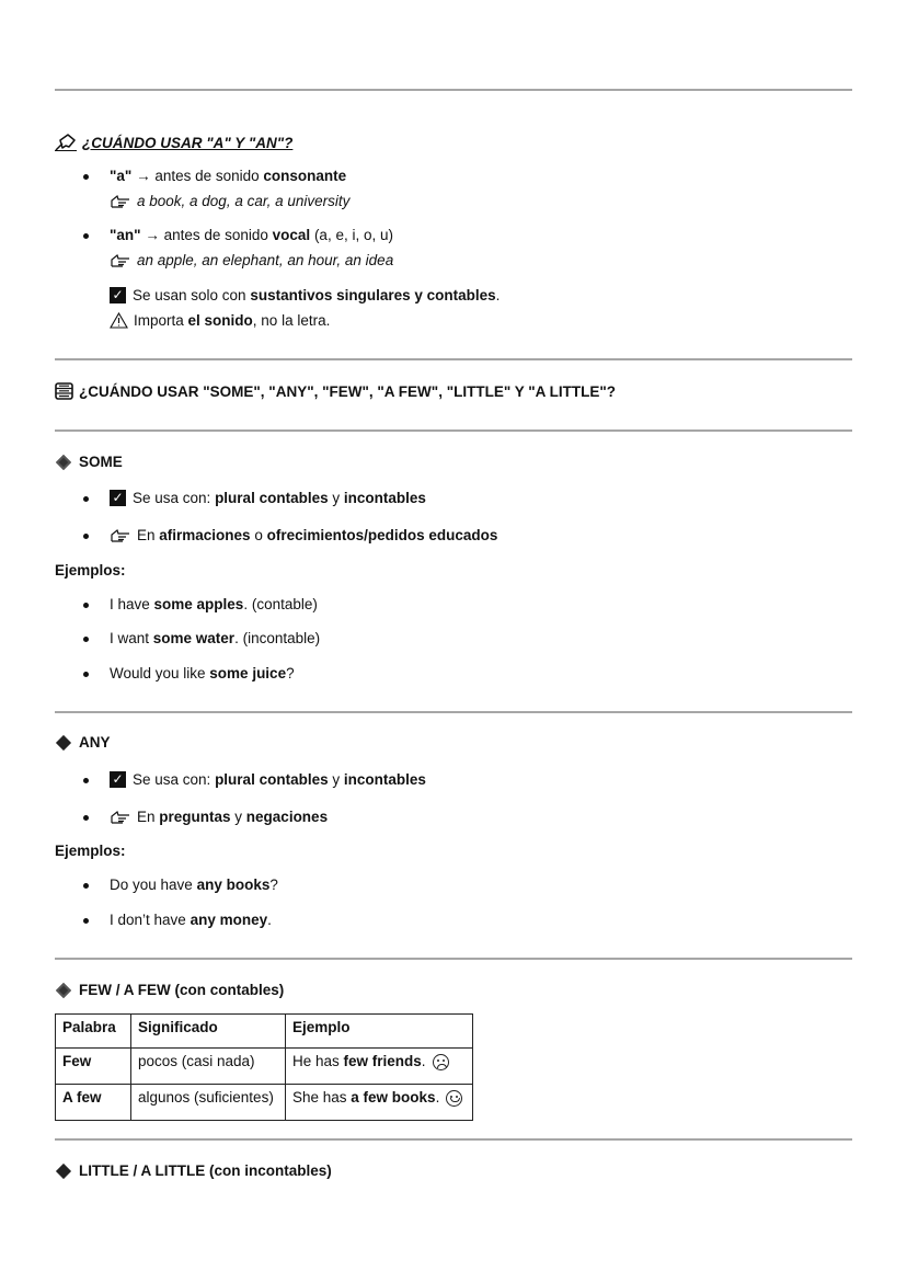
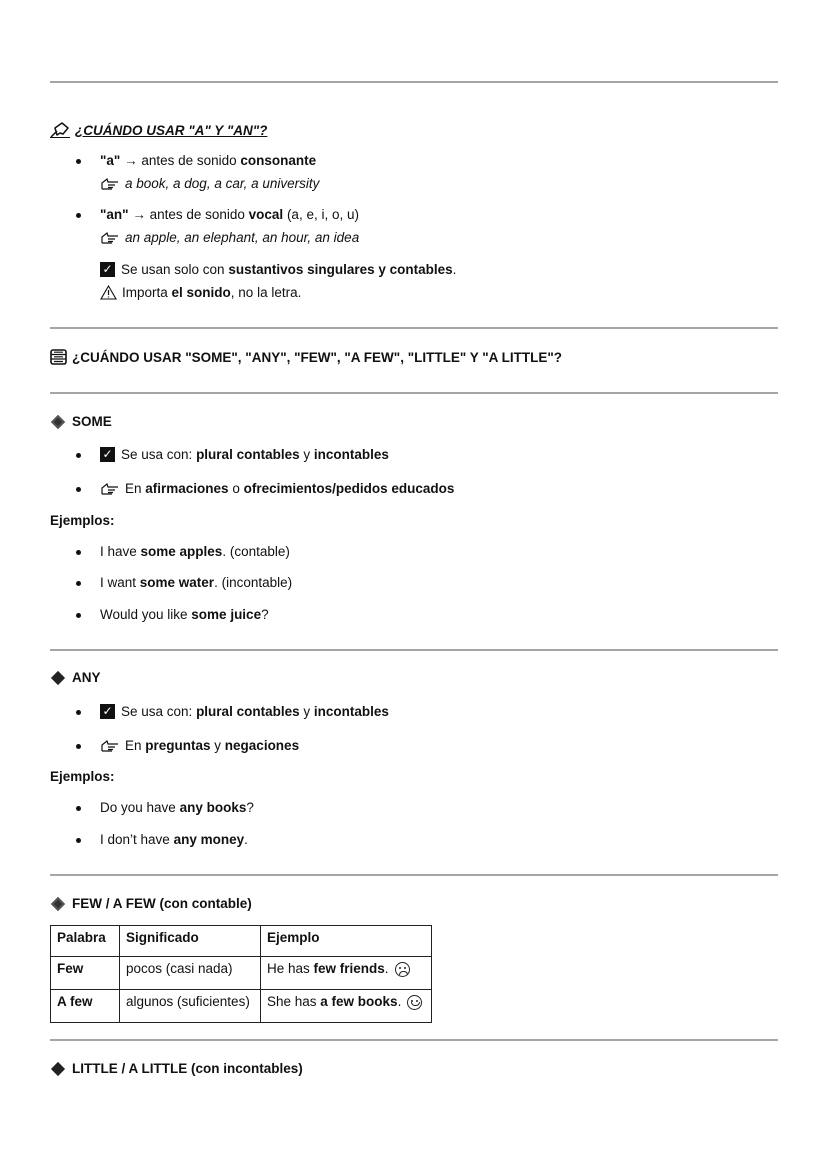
  ¿CUÁNDO USAR "A" Y "AN"?
  "a"
  →
  antes de sonido
  consonante
  a book, a dog, a car, a university
  "an"
  →
  antes de sonido
  vocal
  (a, e, i, o, u)
  an apple, an elephant, an hour, an idea
  ✓
  Se usan solo con
  sustantivos singulares y contables
  .
  Importa
  el sonido
  , no la letra.
  ¿CUÁNDO USAR "SOME", "ANY", "FEW", "A FEW", "LITTLE" Y "A LITTLE"?
  SOME
  ✓
  Se usa con:
  plural contables
  y
  incontables
  En
  afirmaciones
  o
  ofrecimientos/pedidos educados
  Ejemplos:
  I have
  some apples
  . (contable)
  I want
  some water
  . (incontable)
  Would you like
  some juice
  ?
  ANY
  ✓
  Se usa con:
  plural contables
  y
  incontables
  En
  preguntas
  y
  negaciones
  Ejemplos:
  Do you have
  any books
  ?
  I don’t have
  any money
  .
- FEW / A FEW (con contables)
+ FEW / A FEW (con contable)
  Palabra	Significado	Ejemplo
  Few	pocos (casi nada)	He has few friends.
  A few	algunos (suficientes)	She has a few books.
  LITTLE / A LITTLE (con incontables)
